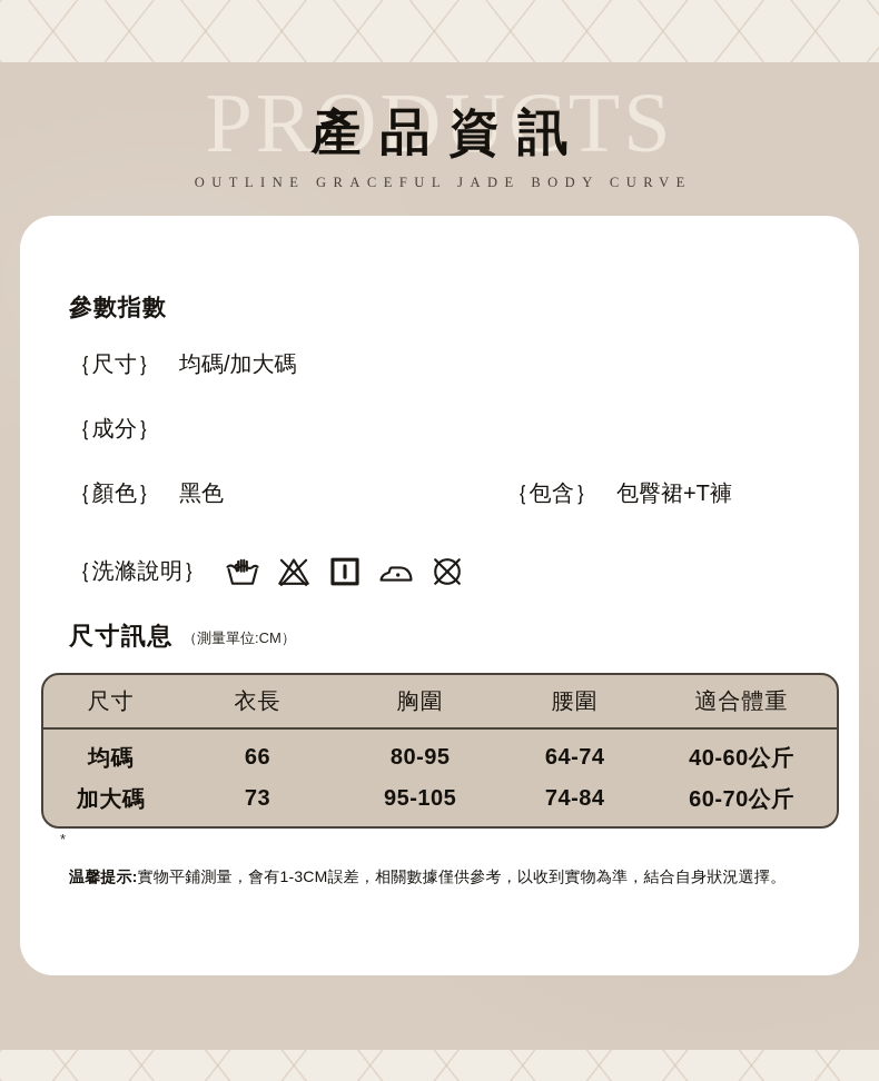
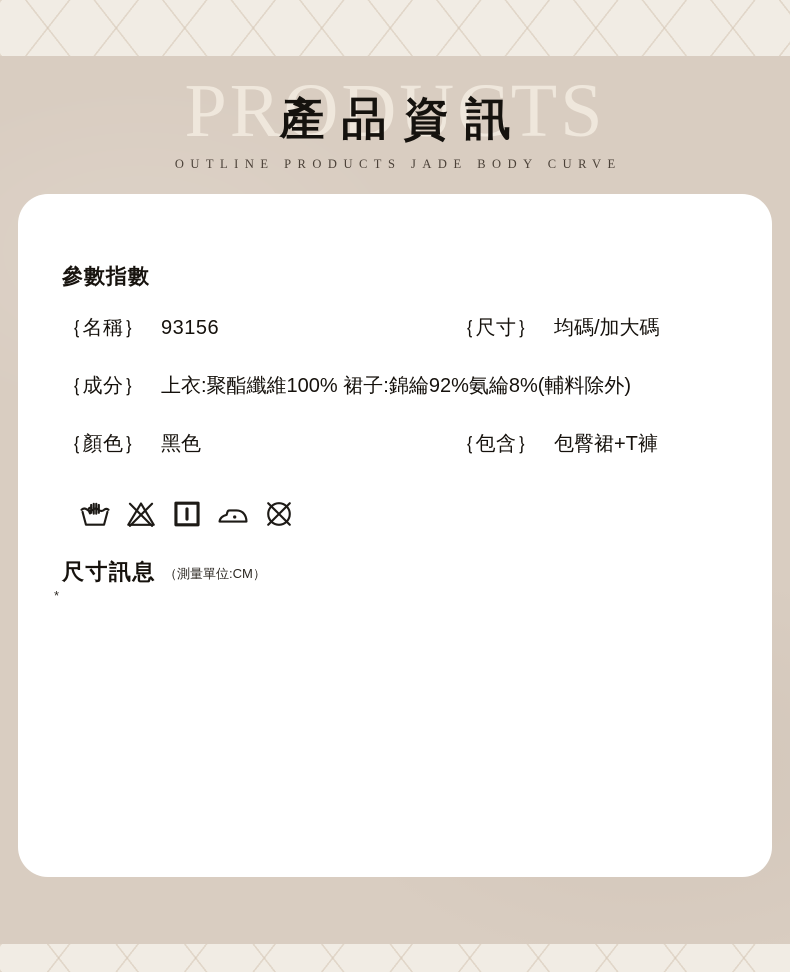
  PRODUCTS
  產品資訊
- OUTLINE GRACEFUL JADE BODY CURVE
+ OUTLINE PRODUCTS JADE BODY CURVE
  參數指數
+ ｛名稱｝
+ 93156
  ｛尺寸｝
  均碼/加大碼
  ｛成分｝
+ 上衣:聚酯纖維100% 裙子:錦綸92%氨綸8%(輔料除外)
  ｛顏色｝
  黑色
  ｛包含｝
  包臀裙+T褲
- ｛洗滌說明｝
  尺寸訊息
  （測量單位:CM）
- 尺寸	衣長	胸圍	腰圍	適合體重
- 均碼	66	80-95	64-74	40-60公斤
- 加大碼	73	95-105	74-84	60-70公斤
  *
- 温馨提示:實物平鋪測量，會有1-3CM誤差，相關數據僅供參考，以收到實物為準，結合自身狀況選擇。
